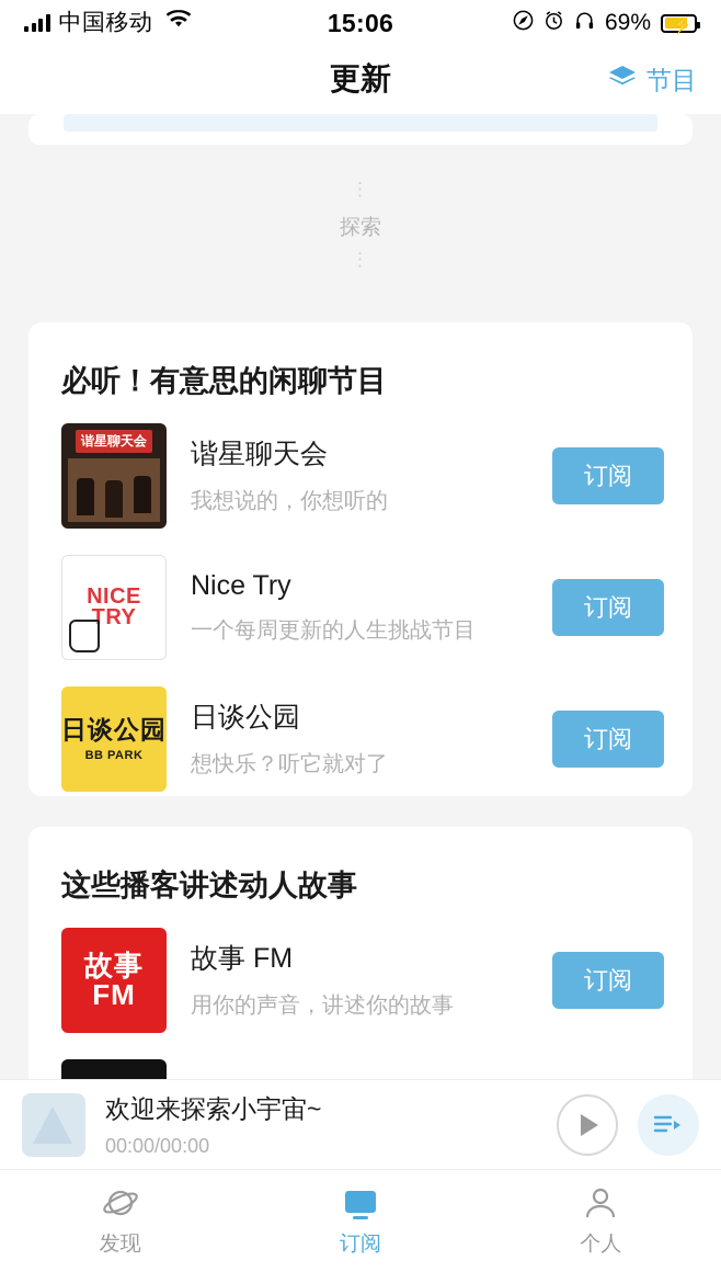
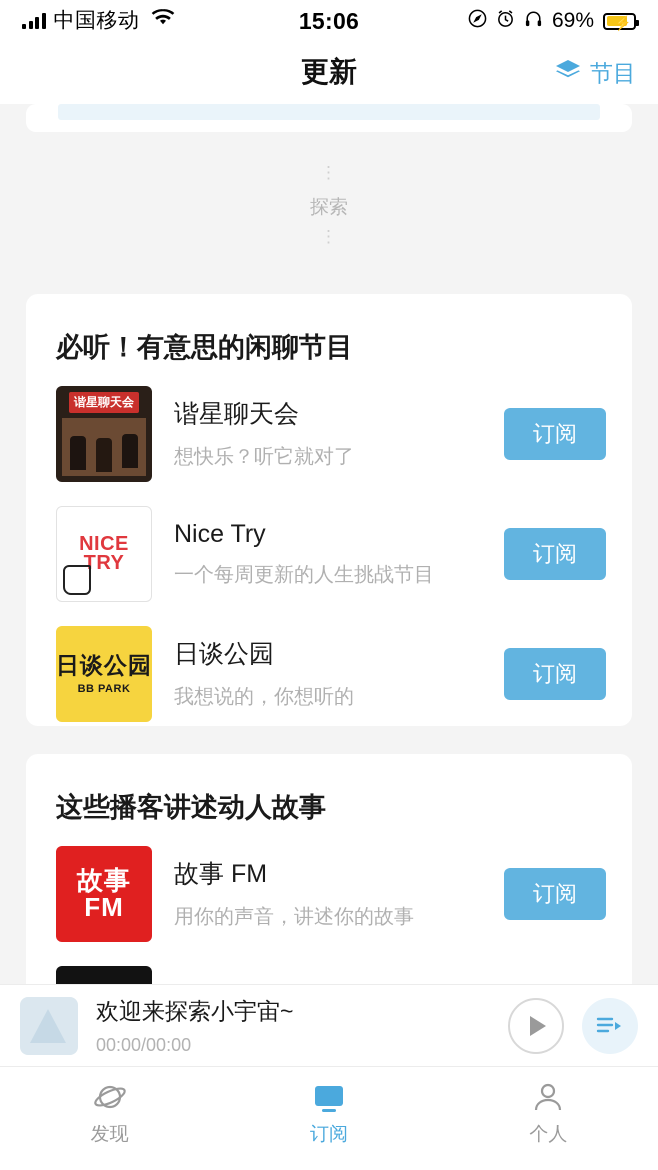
  中国移动
  15:06
  69%
  ⚡
  更新
  节目
  ⋮
  探索
  ⋮
  必听！有意思的闲聊节目
  谐星聊天会
  谐星聊天会
- 我想说的，你想听的
+ 想快乐？听它就对了
  订阅
  NICE TRY
  Nice Try
  一个每周更新的人生挑战节目
  订阅
  日谈公园
  BB PARK
  日谈公园
- 想快乐？听它就对了
+ 我想说的，你想听的
  订阅
  这些播客讲述动人故事
  故事 FM
  故事 FM
  用你的声音，讲述你的故事
  订阅
  欢迎来探索小宇宙~
  00:00/00:00
  发现
  订阅
  个人
